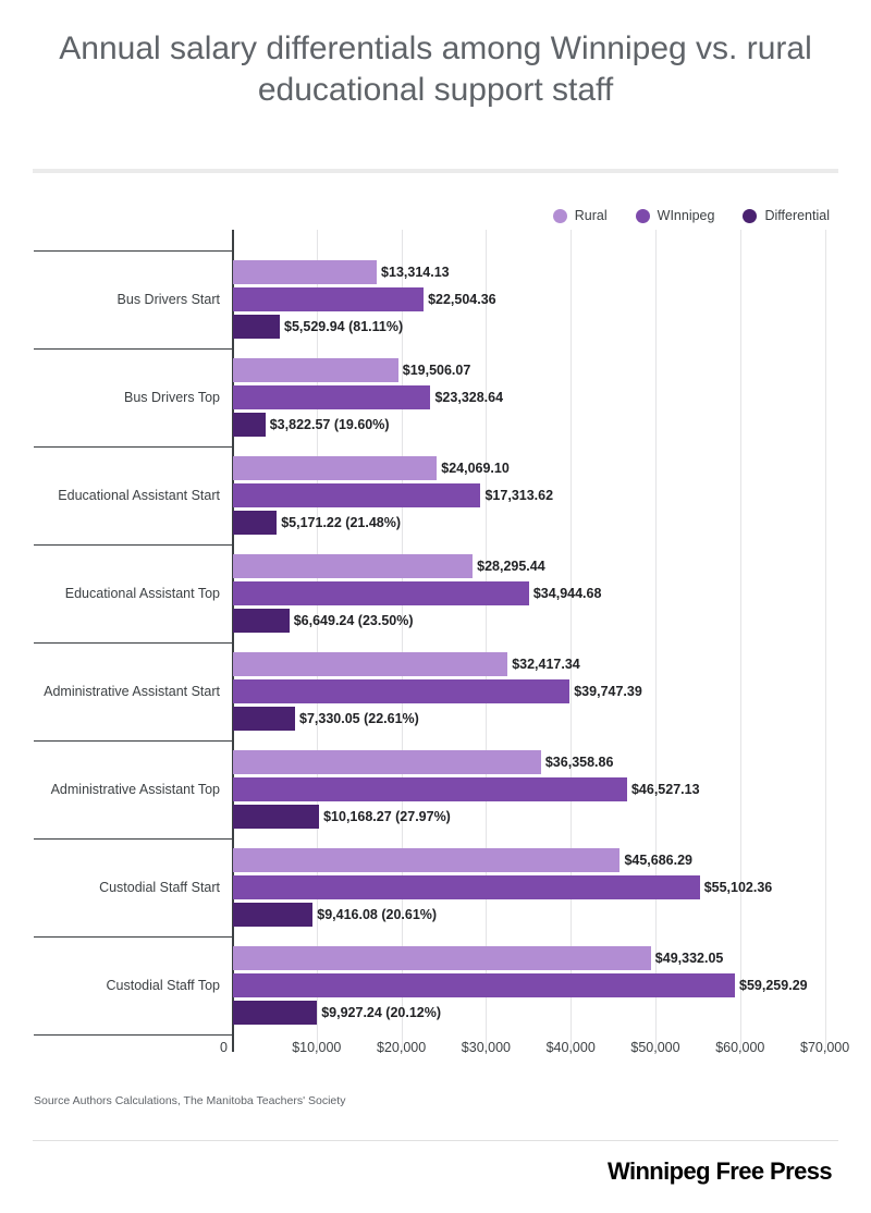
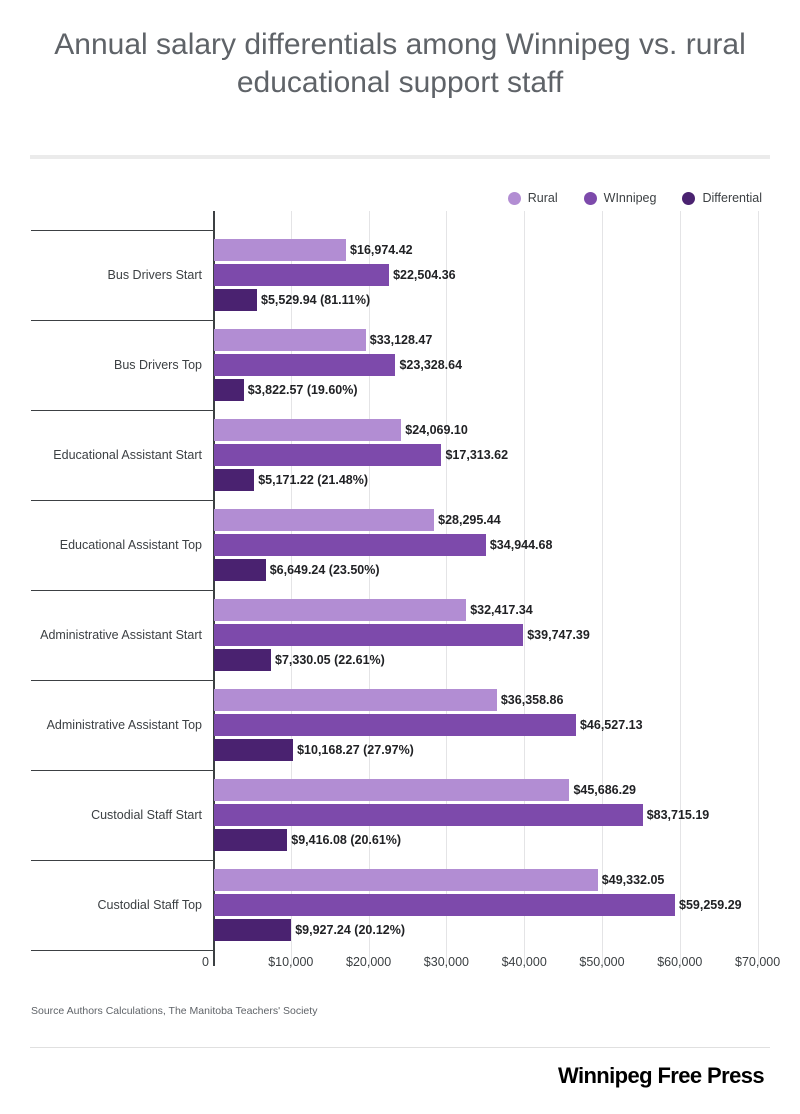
  Annual salary differentials among Winnipeg vs. rural educational support staff
  Rural
  WInnipeg
  Differential
  0
  $10,000
  $20,000
  $30,000
  $40,000
  $50,000
  $60,000
  $70,000
  Source Authors Calculations, The Manitoba Teachers' Society
  Winnipeg Free Press
  Bus Drivers Start
- $13,314.13
+ $16,974.42
  $22,504.36
  $5,529.94 (81.11%)
  Bus Drivers Top
- $19,506.07
+ $33,128.47
  $23,328.64
  $3,822.57 (19.60%)
  Educational Assistant Start
  $24,069.10
  $17,313.62
  $5,171.22 (21.48%)
  Educational Assistant Top
  $28,295.44
  $34,944.68
  $6,649.24 (23.50%)
  Administrative Assistant Start
  $32,417.34
  $39,747.39
  $7,330.05 (22.61%)
  Administrative Assistant Top
  $36,358.86
  $46,527.13
  $10,168.27 (27.97%)
  Custodial Staff Start
  $45,686.29
- $55,102.36
+ $83,715.19
  $9,416.08 (20.61%)
  Custodial Staff Top
  $49,332.05
  $59,259.29
  $9,927.24 (20.12%)
